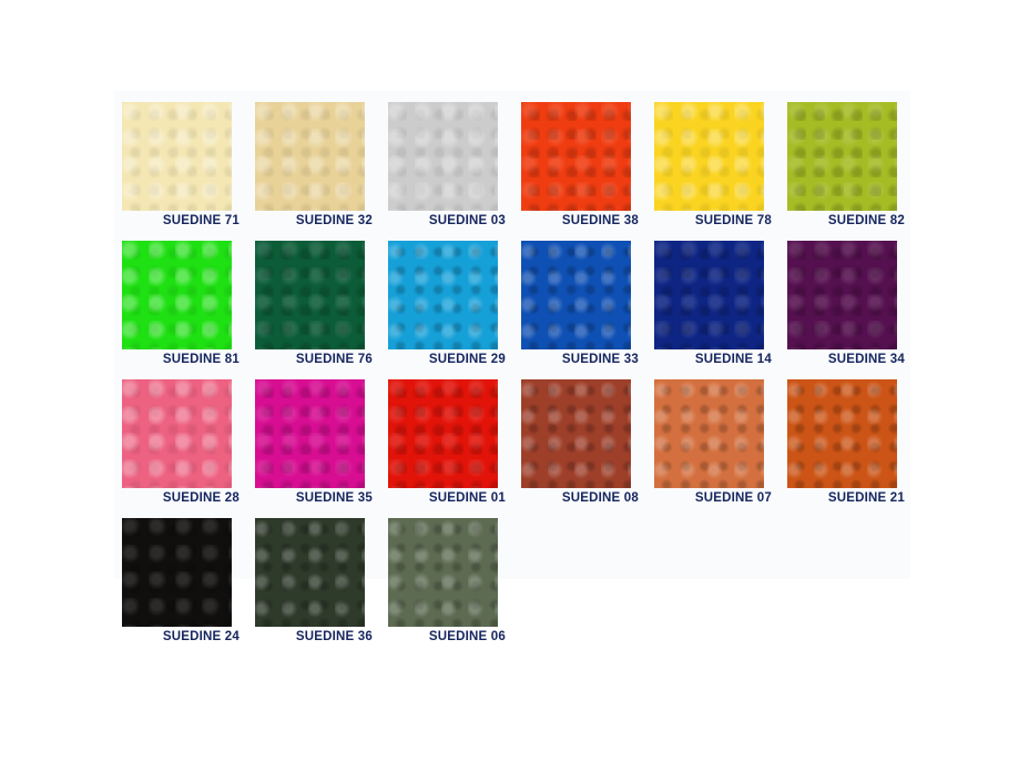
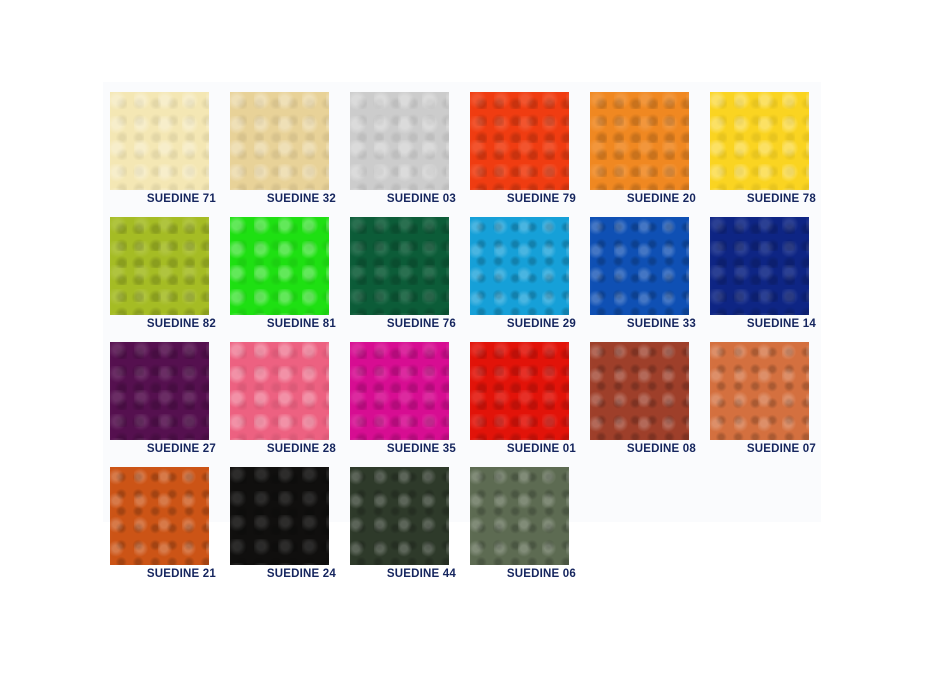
  SUEDINE 71
  SUEDINE 32
  SUEDINE 03
- SUEDINE 38
+ SUEDINE 79
+ SUEDINE 20
  SUEDINE 78
  SUEDINE 82
  SUEDINE 81
  SUEDINE 76
  SUEDINE 29
  SUEDINE 33
  SUEDINE 14
- SUEDINE 34
+ SUEDINE 27
  SUEDINE 28
  SUEDINE 35
  SUEDINE 01
  SUEDINE 08
  SUEDINE 07
  SUEDINE 21
  SUEDINE 24
- SUEDINE 36
+ SUEDINE 44
  SUEDINE 06
